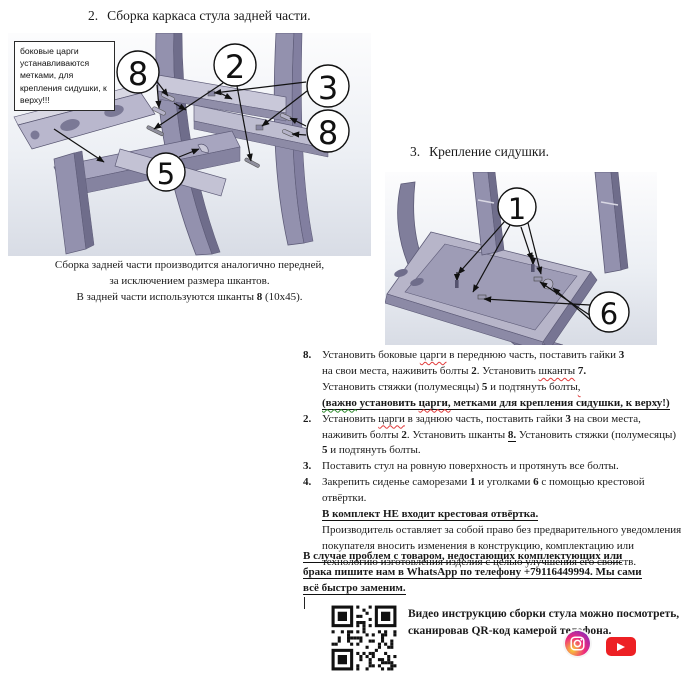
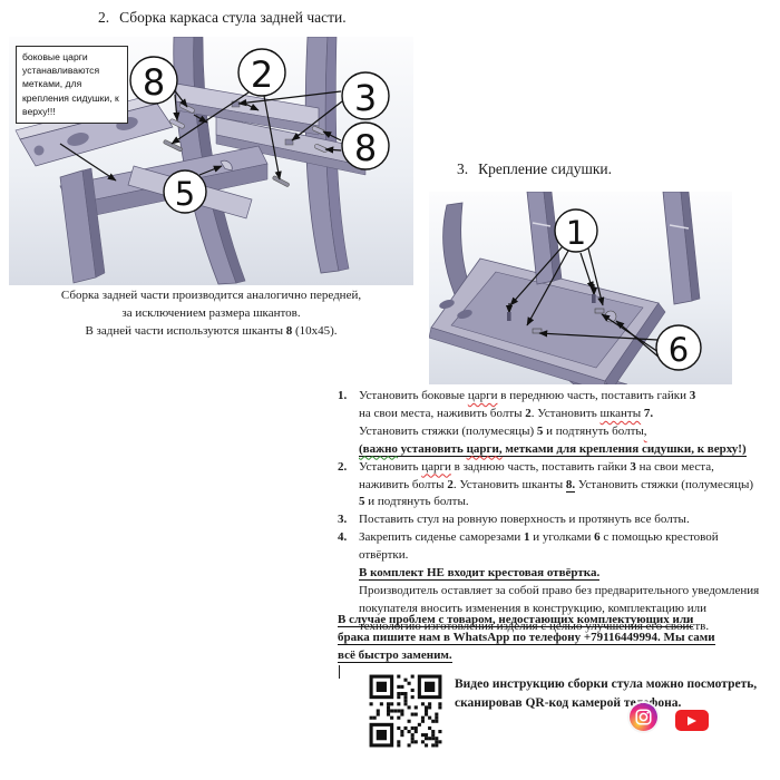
  2. Сборка каркаса стула задней части.
  8
  2
  3
  8
  5
  боковые царги устанавливаются метками, для крепления сидушки, к верху!!!
  Сборка задней части производится аналогично передней,
  за исключением размера шкантов.
  В задней части используются шканты 8 (10х45).
  3. Крепление сидушки.
  1
  6
- 8.
+ 1.
  Установить боковые царги в переднюю часть, поставить гайки 3
  на свои места, наживить болты 2. Установить шканты 7.
  Установить стяжки (полумесяцы) 5 и подтянуть болты,
  (важно установить царги, метками для крепления сидушки, к верху!)
  2.
  Установить царги в заднюю часть, поставить гайки 3 на свои места,
  наживить болты 2. Установить шканты 8. Установить стяжки (полумесяцы)
  5 и подтянуть болты.
  3.
  Поставить стул на ровную поверхность и протянуть все болты.
  4.
  Закрепить сиденье саморезами 1 и уголками 6 с помощью крестовой
  отвёртки.
  В комплект НЕ входит крестовая отвёртка.
  Производитель оставляет за собой право без предварительного уведомления
  покупателя вносить изменения в конструкцию, комплектацию или
  технологию изготовления изделия с целью улучшения его свойств.
  В случае проблем с товаром, недостающих комплектующих или
  брака пишите нам в WhatsApp по телефону +79116449994. Мы сами
  всё быстро заменим.
  Видео инструкцию сборки стула можно посмотреть,
  сканировав QR-код камерой тефона.
